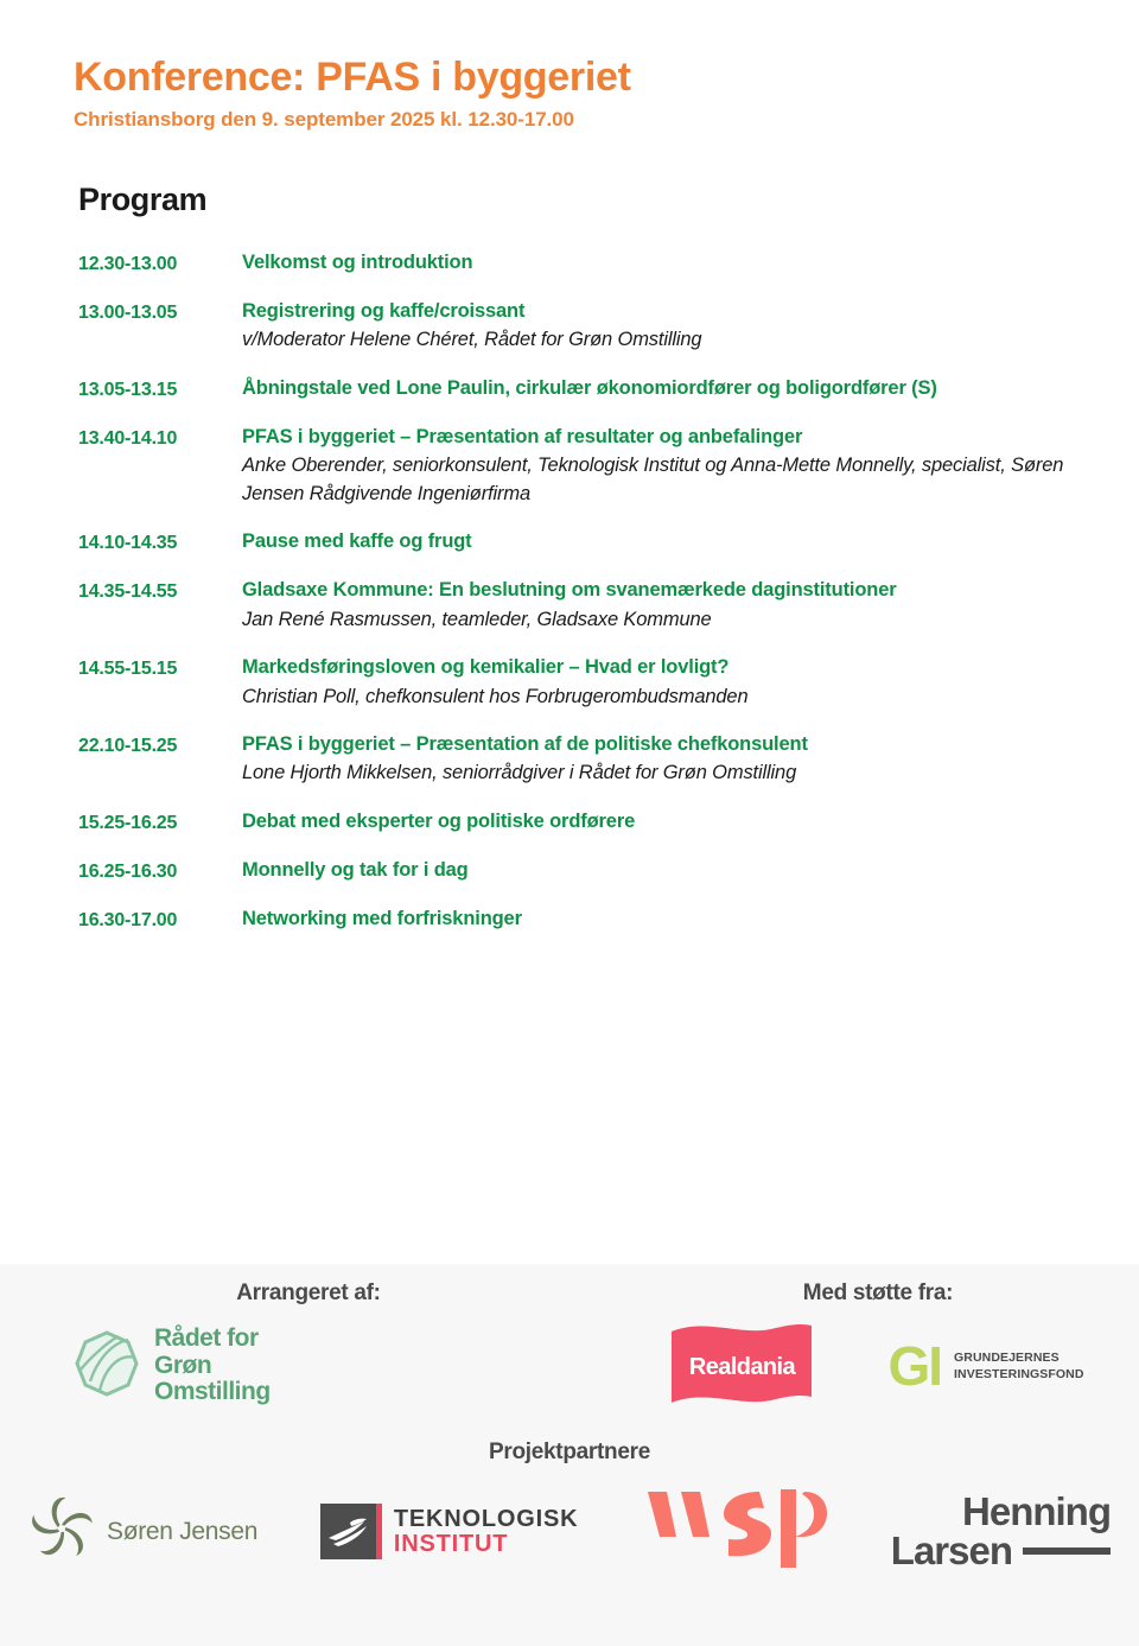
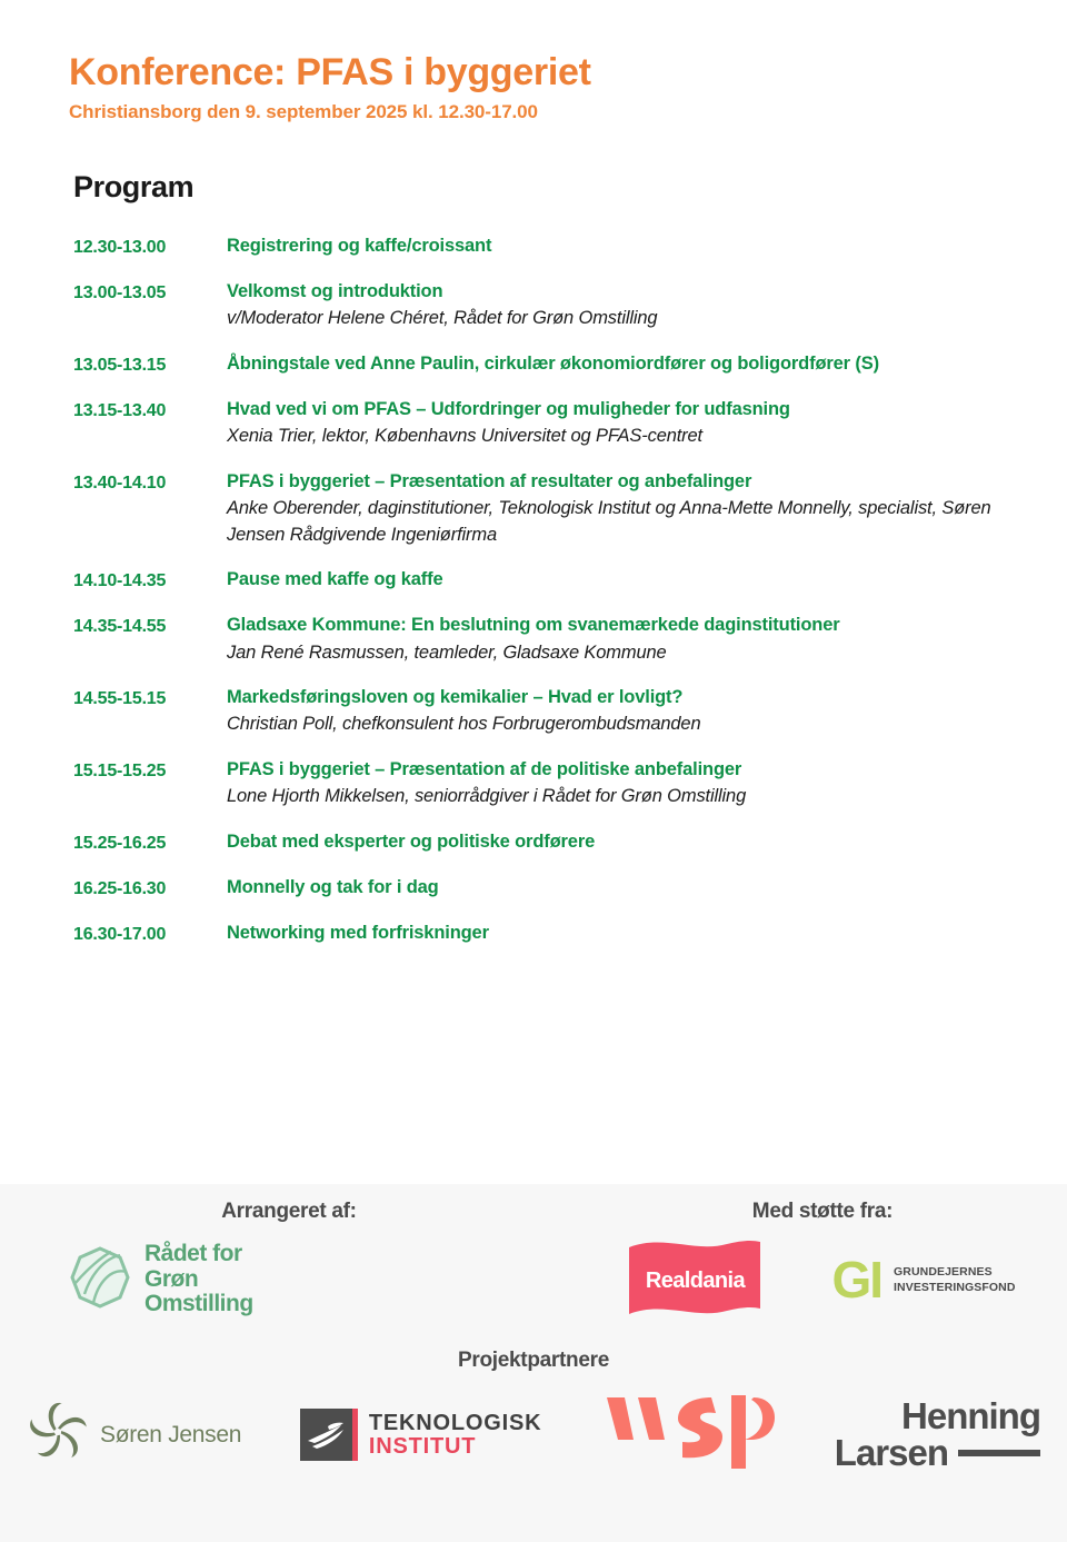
  Konference: PFAS i byggeriet
  Christiansborg den 9. september 2025 kl. 12.30-17.00
  Program
  12.30-13.00
- Velkomst og introduktion
+ Registrering og kaffe/croissant
  13.00-13.05
- Registrering og kaffe/croissant
+ Velkomst og introduktion
  v/Moderator Helene Chéret, Rådet for Grøn Omstilling
  13.05-13.15
- Åbningstale ved Lone Paulin, cirkulær økonomiordfører og boligordfører (S)
+ Åbningstale ved Anne Paulin, cirkulær økonomiordfører og boligordfører (S)
+ 13.15-13.40
+ Hvad ved vi om PFAS – Udfordringer og muligheder for udfasning
+ Xenia Trier, lektor, Københavns Universitet og PFAS-centret
  13.40-14.10
  PFAS i byggeriet – Præsentation af resultater og anbefalinger
- Anke Oberender, seniorkonsulent, Teknologisk Institut og Anna-Mette Monnelly, specialist, Søren Jensen Rådgivende Ingeniørfirma
+ Anke Oberender, daginstitutioner, Teknologisk Institut og Anna-Mette Monnelly, specialist, Søren Jensen Rådgivende Ingeniørfirma
  14.10-14.35
- Pause med kaffe og frugt
+ Pause med kaffe og kaffe
  14.35-14.55
  Gladsaxe Kommune: En beslutning om svanemærkede daginstitutioner
  Jan René Rasmussen, teamleder, Gladsaxe Kommune
  14.55-15.15
  Markedsføringsloven og kemikalier – Hvad er lovligt?
  Christian Poll, chefkonsulent hos Forbrugerombudsmanden
- 22.10-15.25
+ 15.15-15.25
- PFAS i byggeriet – Præsentation af de politiske chefkonsulent
+ PFAS i byggeriet – Præsentation af de politiske anbefalinger
  Lone Hjorth Mikkelsen, seniorrådgiver i Rådet for Grøn Omstilling
  15.25-16.25
  Debat med eksperter og politiske ordførere
  16.25-16.30
  Monnelly og tak for i dag
  16.30-17.00
  Networking med forfriskninger
  Arrangeret af:
  Rådet for
  Grøn
  Omstilling
  Med støtte fra:
  Realdania
  GI
  GRUNDEJERNES
  INVESTERINGSFOND
  Projektpartnere
  Søren Jensen
  TEKNOLOGISK
  INSTITUT
  Henning
  Larsen
